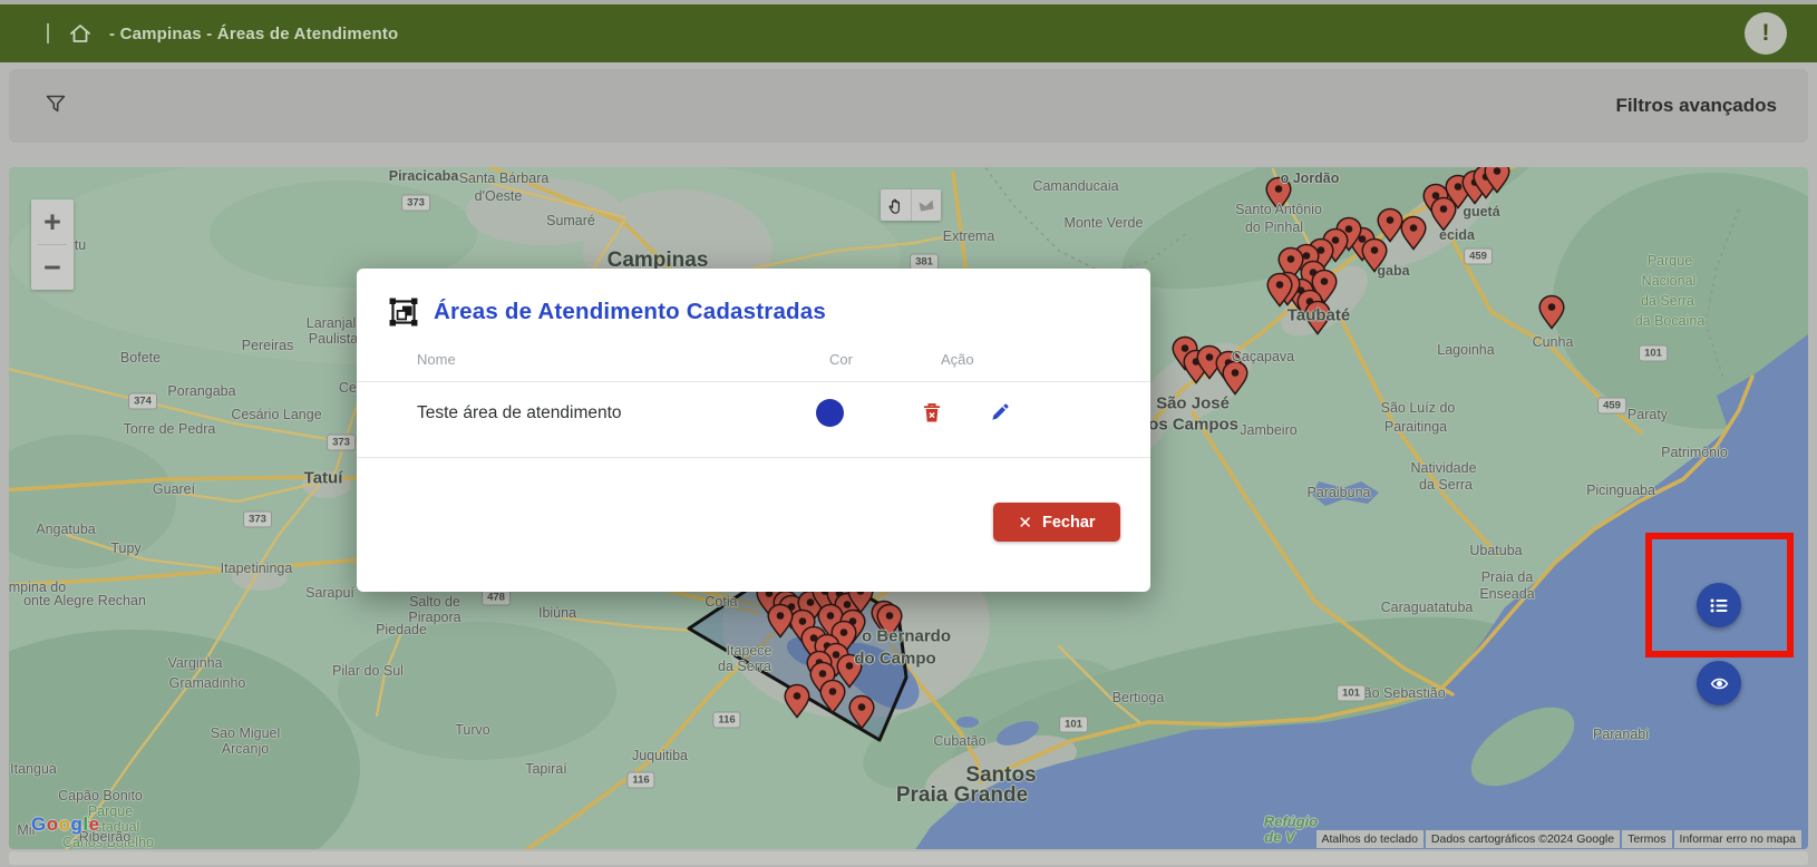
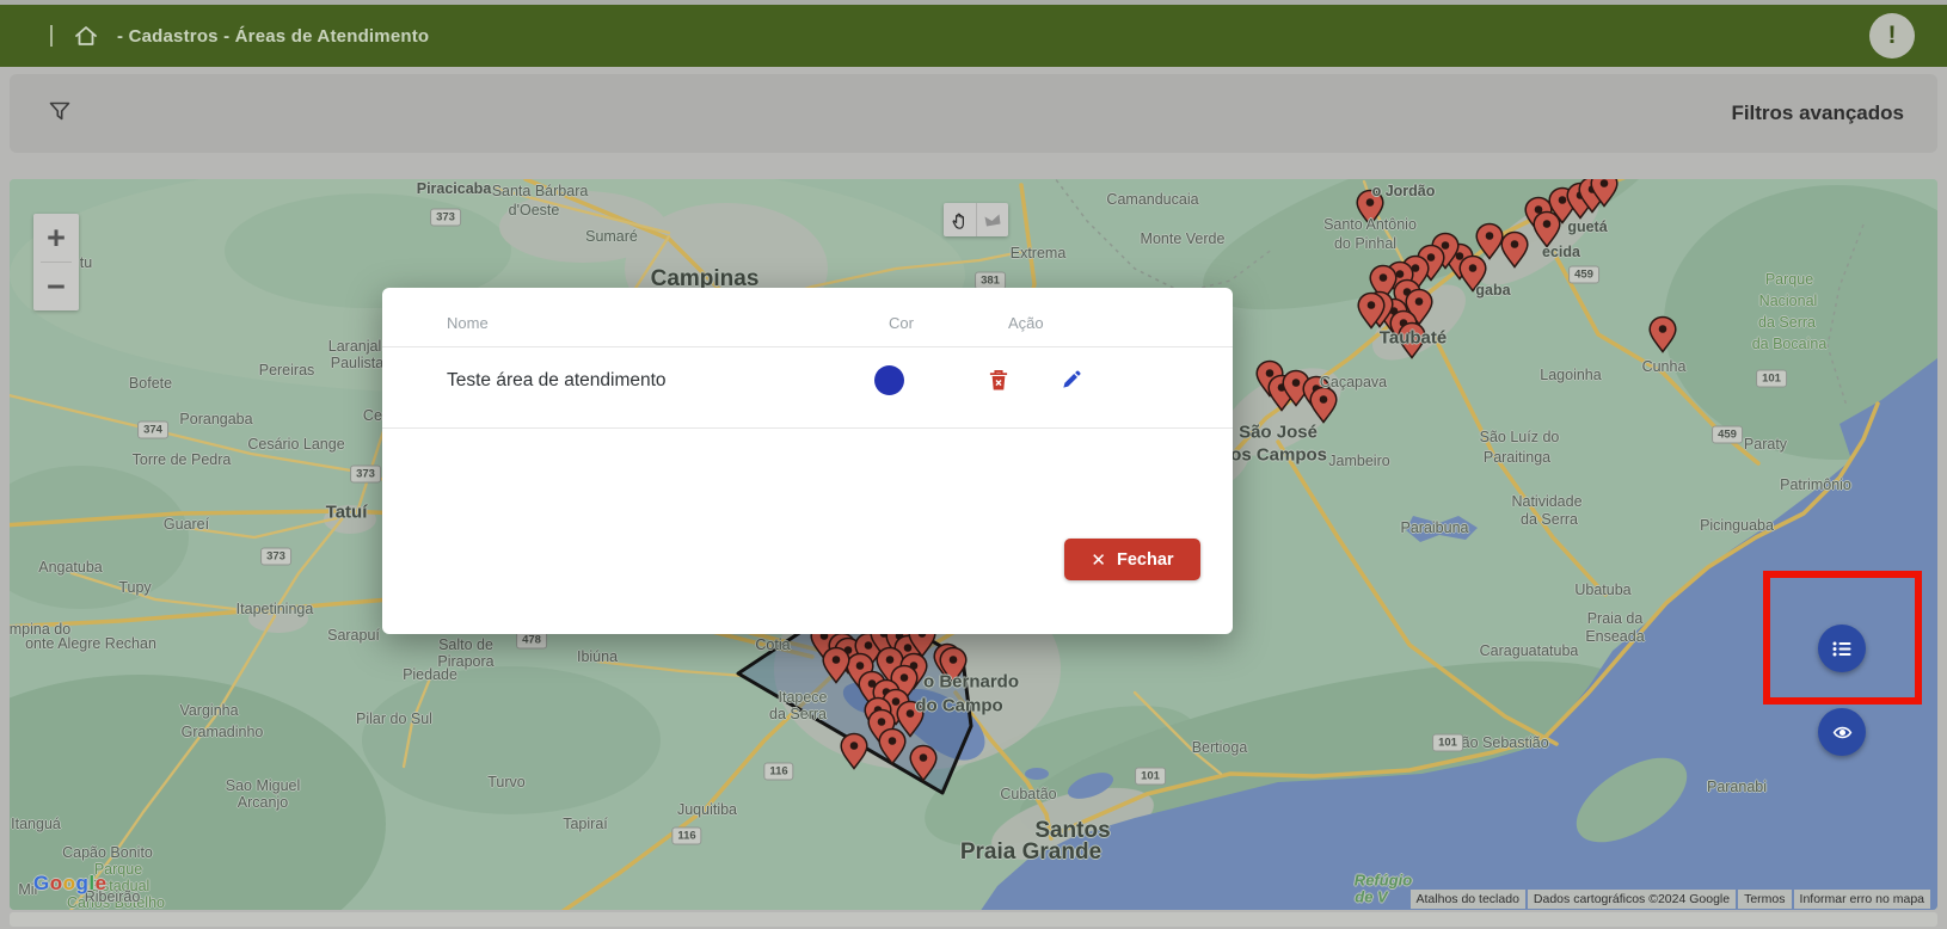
- - Campinas - Áreas de Atendimento
+ - Cadastros - Áreas de Atendimento
  !
  Filtros avançados
  Piracicaba
  Santa Bárbara
  d'Oeste
  Sumaré
  Campinas
  Extrema
  Camanducaia
  Monte Verde
  tu
  o Jordão
  Santo Antônio
  do Pinhal
  Taubaté
  gaba
  guetá
  ecida
  Caçapava
  São José
  os Campos
  Jambeiro
  Lagoinha
  Cunha
  São Luíz do
  Paraitinga
  Paraibuna
  Natividade
  da Serra
  Parque
  Nacional
  da Serra
  da Bocaina
  Paraty
  Patrimônio
  Picinguaba
  Ubatuba
  Praia da
  Enseada
  Caraguatatuba
  Bertioga
  ão Sebastião
  Paranabi
  Santos
  Praia Grande
  Cubatão
  o Bernardo
  do Campo
  Cotia
  Itapece
  da Serra
  Bofete
  Porangaba
  Torre de Pedra
  Cesário Lange
  Pereiras
  Laranjal
  Paulista
  Tatuí
  Guareí
  Angatuba
  Tupy
  Itapetininga
  mpina do
  onte Alegre Rechan
  Sarapuí
  Salto de
  Pirapora
  Ibiúna
  Piedade
  Pilar do Sul
  Varginha
  Gramadinho
  Sao Miguel
  Arcanjo
  Turvo
  Juquitiba
  Tapiraí
  Itanguá
  Capão Bonito
  Parque
  Estadual
  Carlos Botelho
  Mir
  Ribeirão
  Refúgio
  de V
  373
  374
  373
  373
  478
  116
  116
  381
  459
  459
  101
  101
  101
  +
  −
  Google
  Atalhos do teclado
  Dados cartográficos ©2024 Google
  Termos
  Informar erro no mapa
- Áreas de Atendimento Cadastradas
  Nome
  Cor
  Ação
  Teste área de atendimento
  ✕
  Fechar
